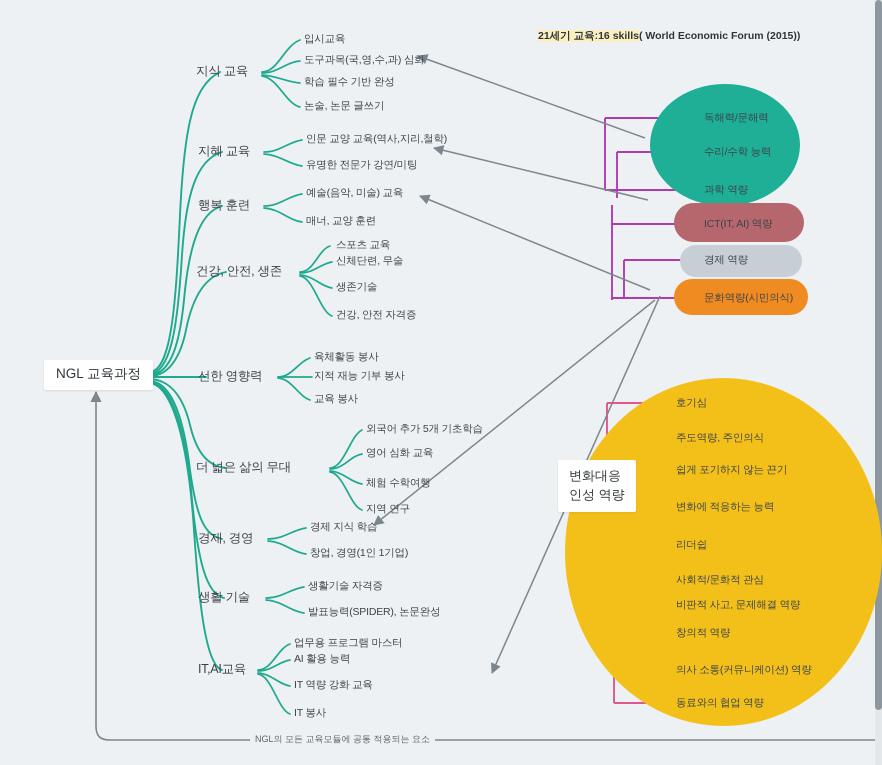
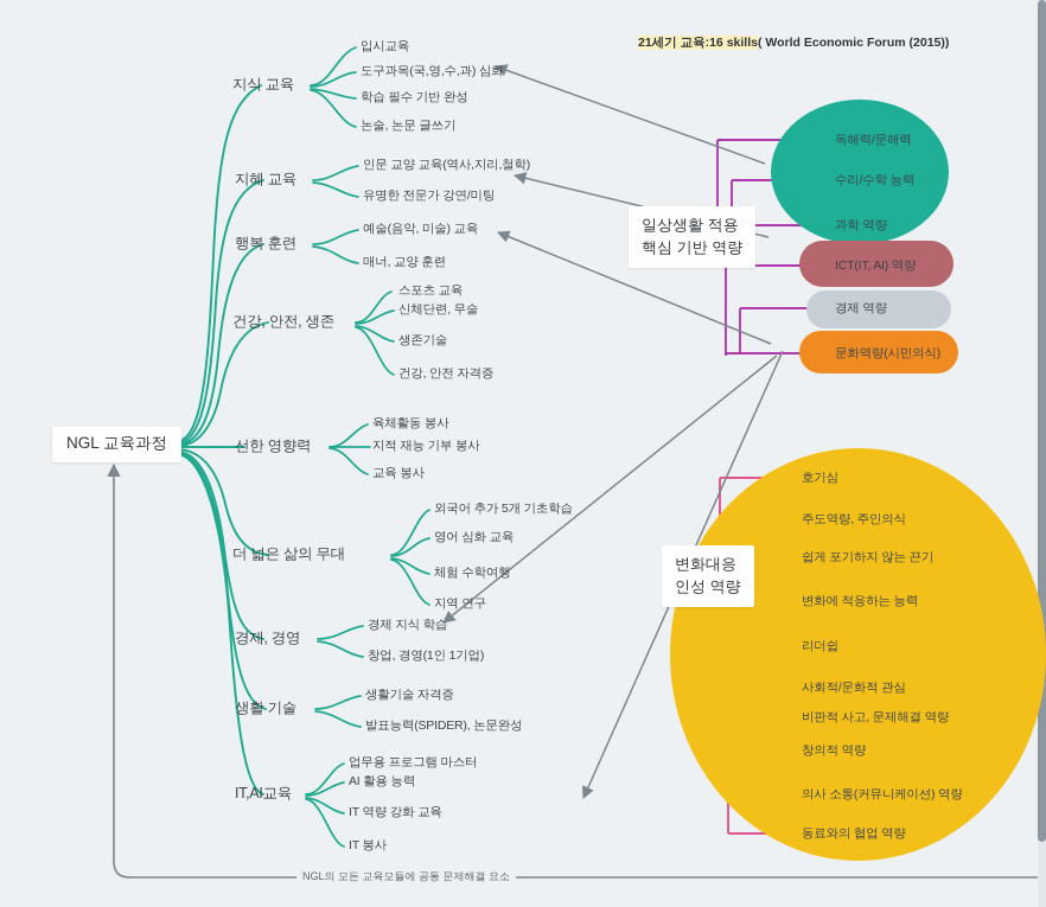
  NGL 교육과정
  21세기 교육:16 skills( World Economic Forum (2015))
  지식 교육
  지혜 교육
  행복 훈련
  건강, 안전, 생존
  선한 영향력
  더 넓은 삶의 무대
  경제, 경영
  생활 기술
  IT,AI교육
  입시교육
  도구과목(국,영,수,과) 심화
  학습 필수 기반 완성
  논술, 논문 글쓰기
  인문 교양 교육(역사,지리,철학)
  유명한 전문가 강연/미팅
  예술(음악, 미술) 교육
  매너, 교양 훈련
  스포츠 교육
  신체단련, 무술
  생존기술
  건강, 안전 자격증
  육체활동 봉사
  지적 재능 기부 봉사
  교육 봉사
  외국어 추가 5개 기초학습
  영어 심화 교육
  체험 수학여행
  지역 연구
  경제 지식 학습
  창업, 경영(1인 1기업)
  생활기술 자격증
  발표능력(SPIDER), 논문완성
  업무용 프로그램 마스터
  AI 활용 능력
  IT 역량 강화 교육
  IT 봉사
+ 일상생활 적용
+ 핵심 기반 역량
  변화대응
  인성 역량
  독해력/문해력
  수리/수학 능력
  과학 역량
  ICT(IT, AI) 역량
  경제 역량
  문화역량(시민의식)
  호기심
  주도역량, 주인의식
  쉽게 포기하지 않는 끈기
  변화에 적응하는 능력
  리더쉽
  사회적/문화적 관심
  비판적 사고, 문제해결 역량
  창의적 역량
  의사 소통(커뮤니케이션) 역량
  동료와의 협업 역량
- NGL의 모든 교육모듈에 공통 적용되는 요소
+ NGL의 모든 교육모듈에 공통 문제해결 요소
